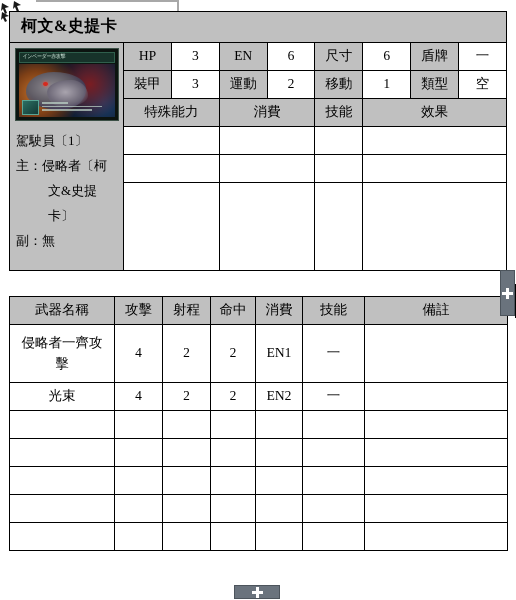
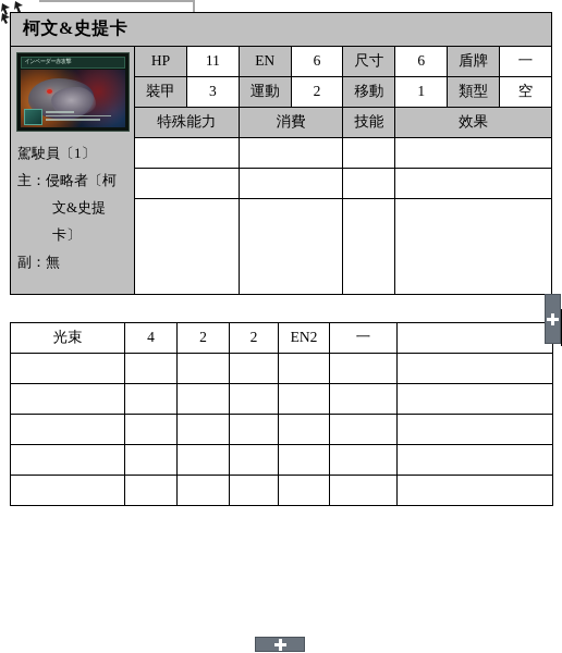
  柯文&史提卡
- 駕駛員〔1〕 主：侵略者〔柯 文&史提 卡〕 副：無	HP	3	EN	6	尺寸	6	盾牌	一
+ 駕駛員〔1〕 主：侵略者〔柯 文&史提 卡〕 副：無	HP	11	EN	6	尺寸	6	盾牌	一
  裝甲	3	運動	2	移動	1	類型	空
  特殊能力	消費	技能	效果
- 武器名稱	攻擊	射程	命中	消費	技能	備註
- 侵略者一齊攻 擊	4	2	2	EN1	一
  光束	4	2	2	EN2	一
